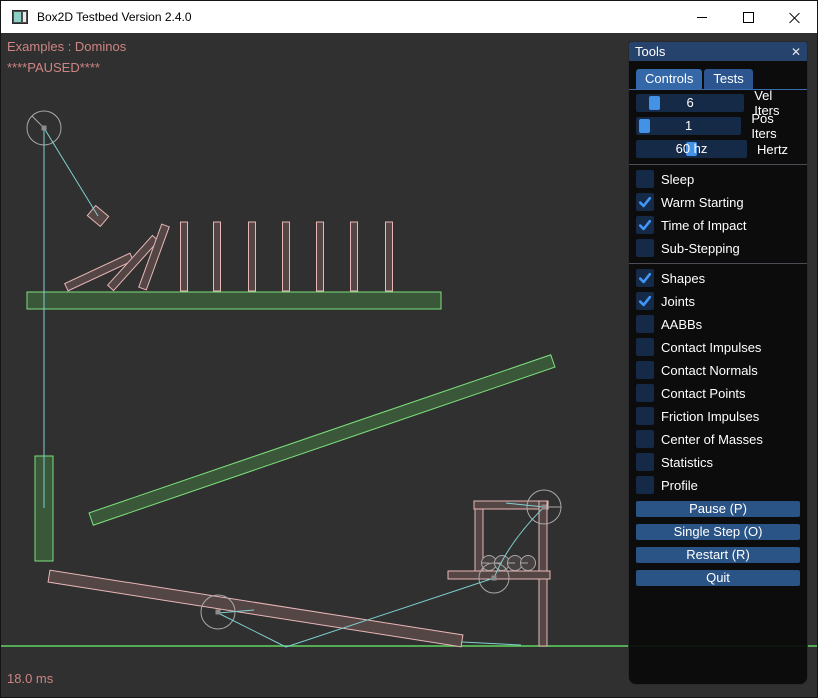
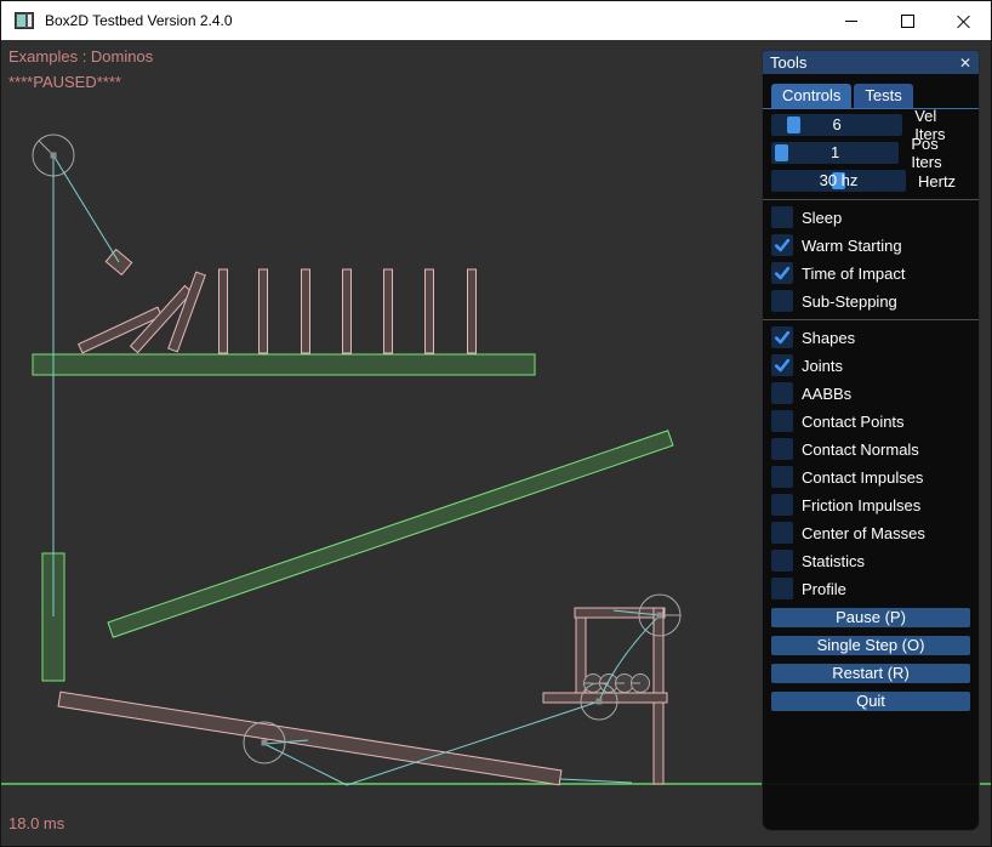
  Box2D Testbed Version 2.4.0
  Examples : Dominos
  ****PAUSED****
  18.0 ms
  Tools
  ✕
  Controls
  Tests
  6
  Vel Iters
  1
  Pos Iters
- 60 hz
+ 30 hz
  Hertz
  Sleep
  Warm Starting
  Time of Impact
  Sub-Stepping
  Shapes
  Joints
  AABBs
- Contact Impulses
+ Contact Points
  Contact Normals
- Contact Points
+ Contact Impulses
  Friction Impulses
  Center of Masses
  Statistics
  Profile
  Pause (P)
  Single Step (O)
  Restart (R)
  Quit
